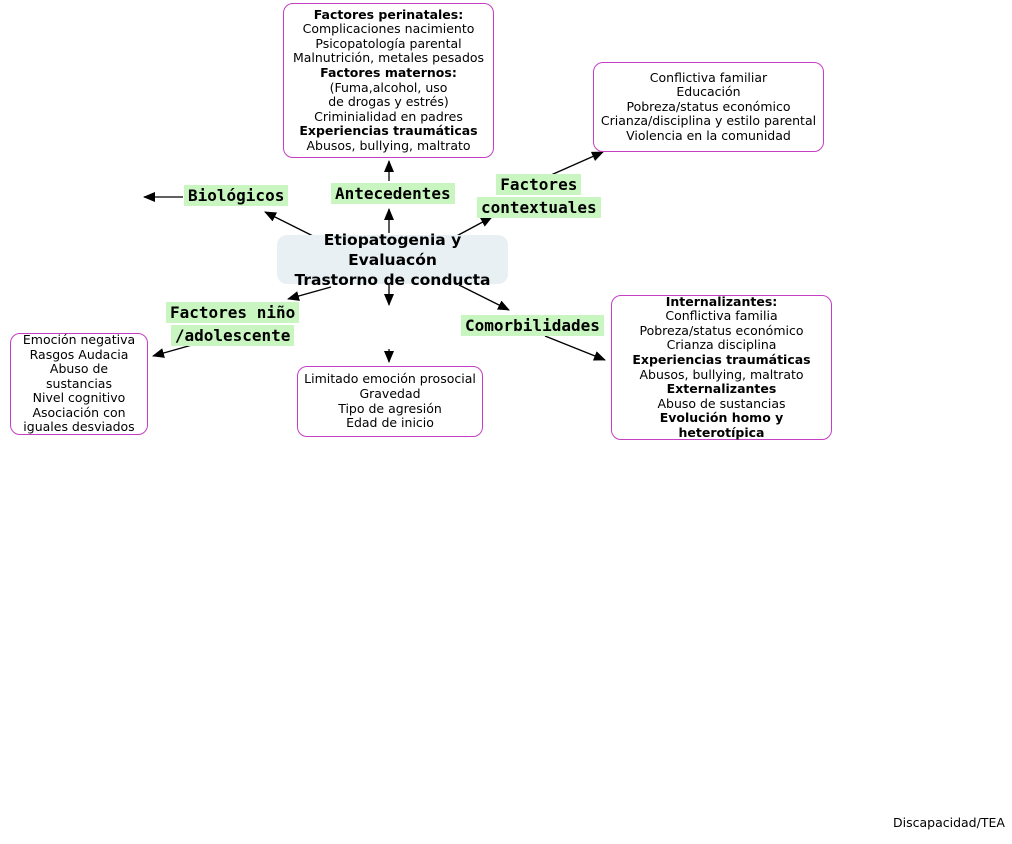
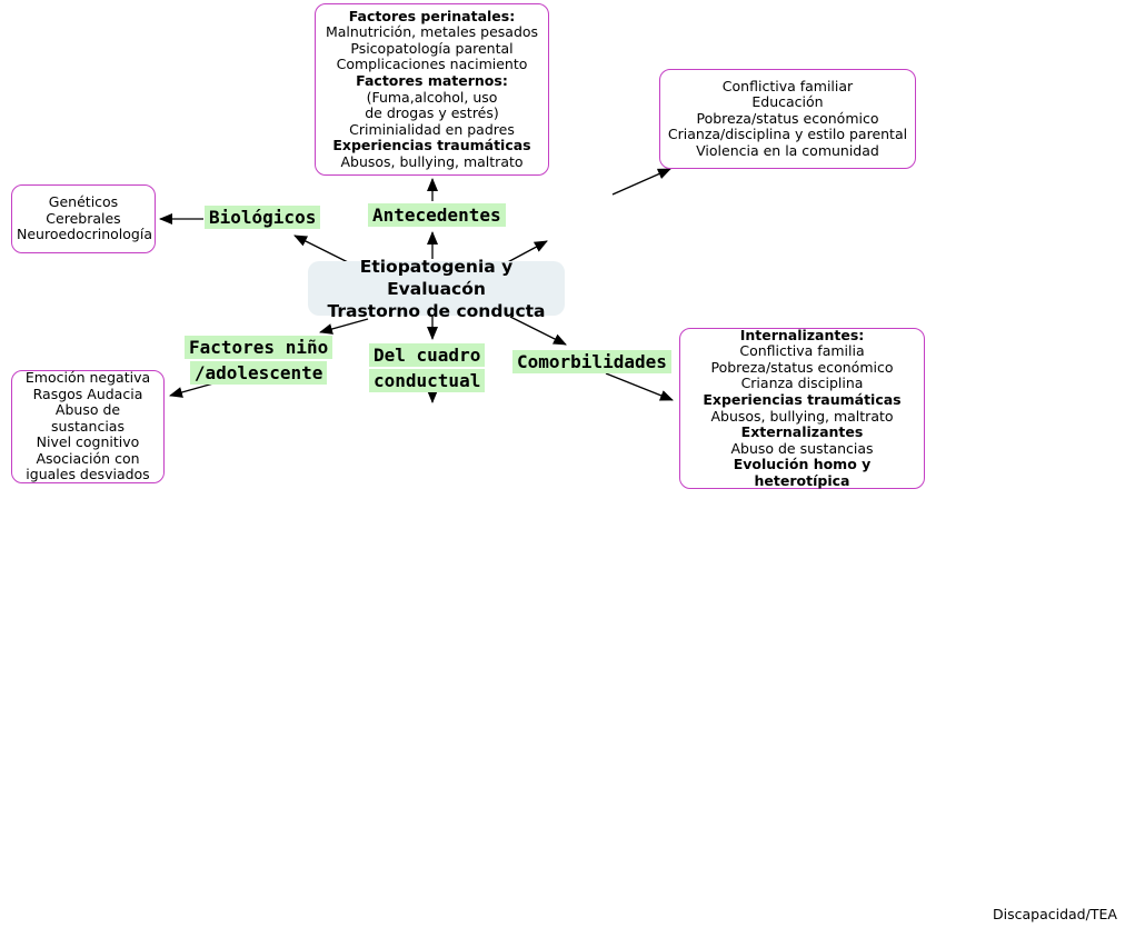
  Factores perinatales:
- Complicaciones nacimiento
+ Malnutrición, metales pesados
  Psicopatología parental
- Malnutrición, metales pesados
+ Complicaciones nacimiento
  Factores maternos:
  (Fuma,alcohol, uso
  de drogas y estrés)
  Criminialidad en padres
  Experiencias traumáticas
  Abusos, bullying, maltrato
  Conflictiva familiar
  Educación
  Pobreza/status económico
  Crianza/disciplina y estilo parental
  Violencia en la comunidad
+ Genéticos
+ Cerebrales
+ Neuroedocrinología
  Emoción negativa
  Rasgos Audacia
  Abuso de sustancias
  Nivel cognitivo
  Asociación con
  iguales desviados
- Limitado emoción prosocial
- Gravedad
- Tipo de agresión
- Edad de inicio
  Internalizantes:
  Conflictiva familia
  Pobreza/status económico
  Crianza disciplina
  Experiencias traumáticas
  Abusos, bullying, maltrato
  Externalizantes
  Abuso de sustancias
  Evolución homo y heterotípica
  Etiopatogenia y Evaluacón
  Trastorno de conducta
  Biológicos
  Antecedentes
- Factores
- contextuales
  Factores niño
  /adolescente
+ Del cuadro
+ conductual
  Comorbilidades
  Discapacidad/TEA
